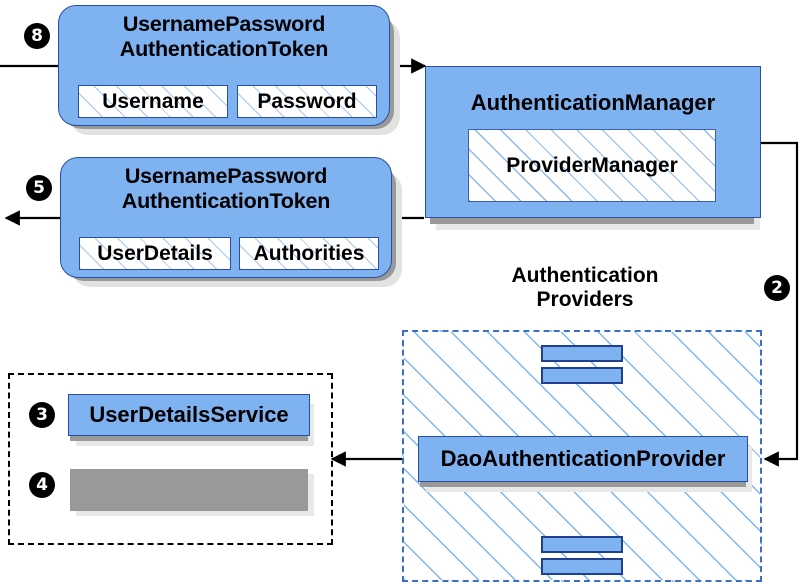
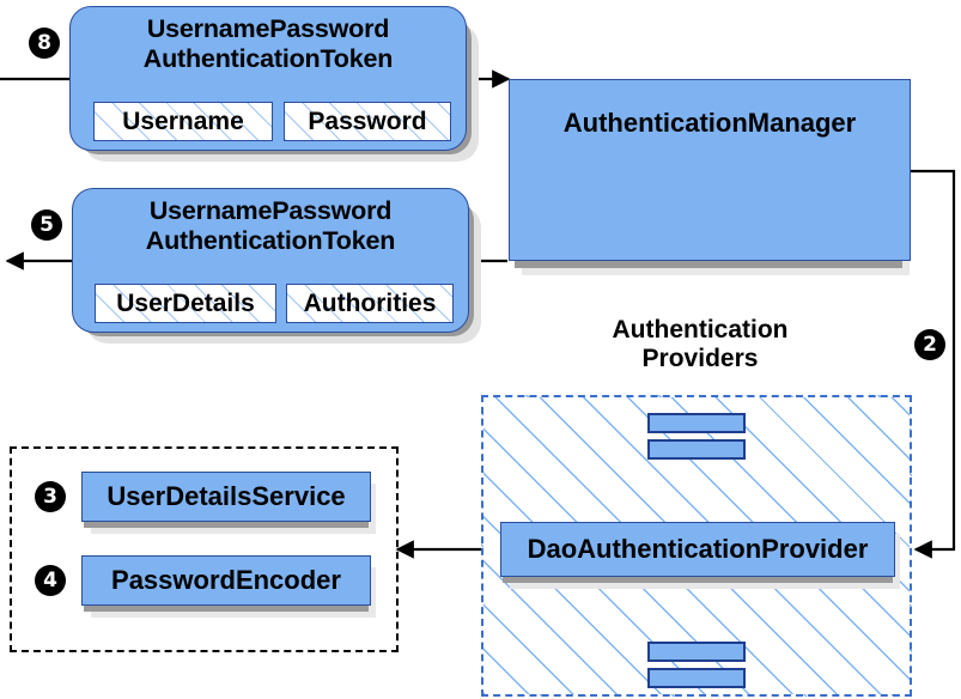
  UsernamePassword
  AuthenticationToken
  Username
  Password
  8
  AuthenticationManager
- ProviderManager
  UsernamePassword
  AuthenticationToken
  UserDetails
  Authorities
  5
  Authentication
  Providers
  2
  DaoAuthenticationProvider
  UserDetailsService
  3
+ PasswordEncoder
  4
